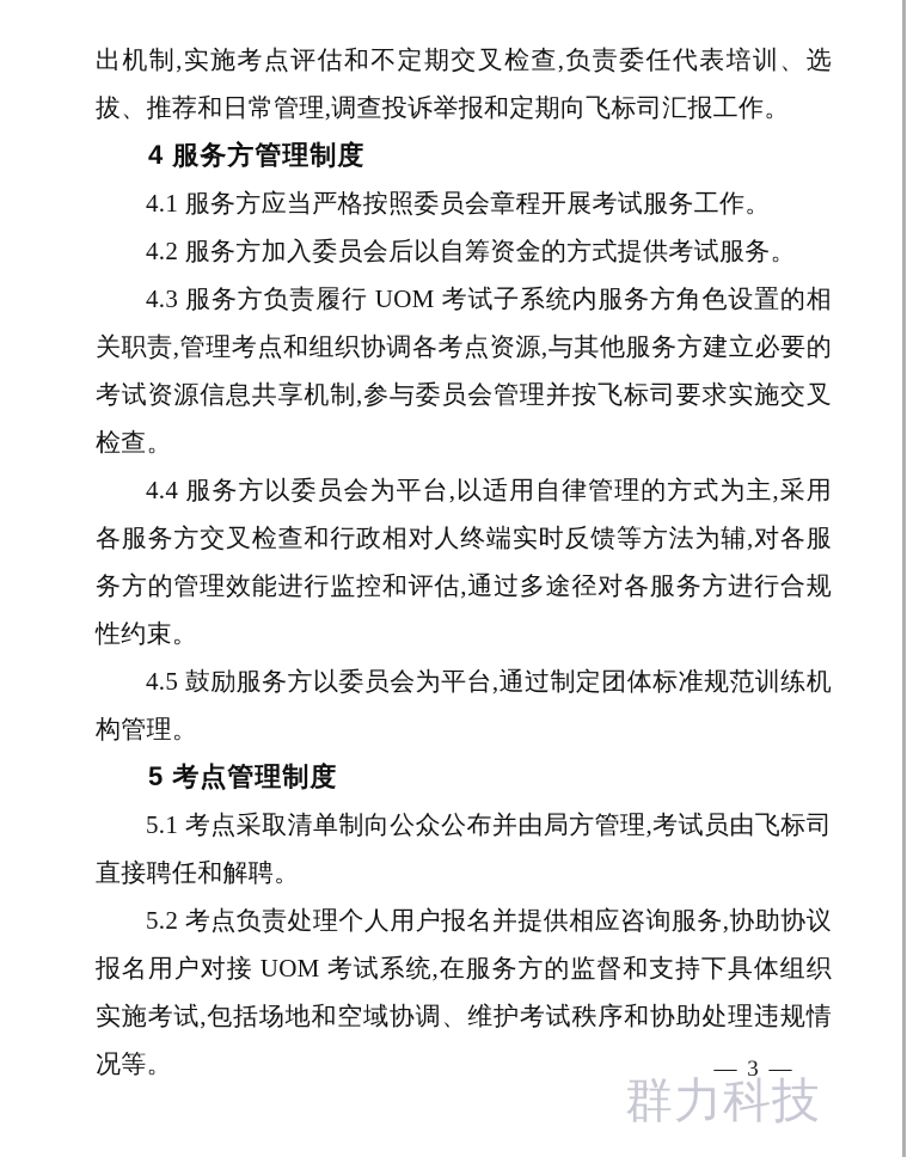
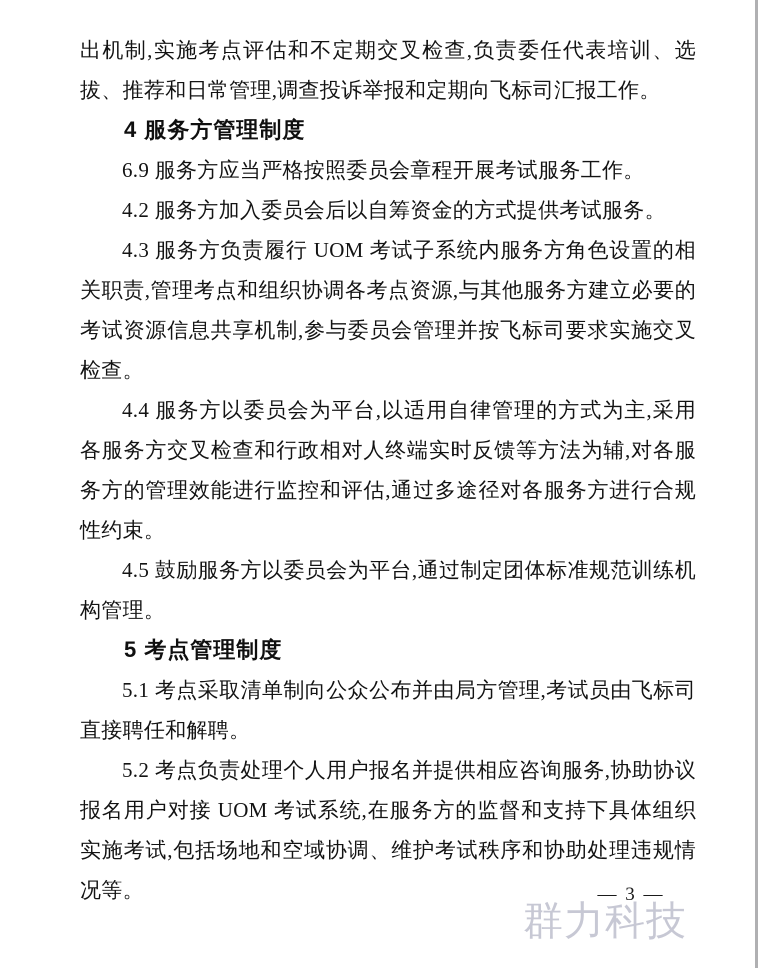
  出机制,实施考点评估和不定期交叉检查,负责委任代表培训、选拔、推荐和日常管理,调查投诉举报和定期向飞标司汇报工作。
  4 服务方管理制度
- 4.1 服务方应当严格按照委员会章程开展考试服务工作。
+ 6.9 服务方应当严格按照委员会章程开展考试服务工作。
  4.2 服务方加入委员会后以自筹资金的方式提供考试服务。
  4.3 服务方负责履行 UOM 考试子系统内服务方角色设置的相关职责,管理考点和组织协调各考点资源,与其他服务方建立必要的考试资源信息共享机制,参与委员会管理并按飞标司要求实施交叉检查。
  4.4 服务方以委员会为平台,以适用自律管理的方式为主,采用各服务方交叉检查和行政相对人终端实时反馈等方法为辅,对各服务方的管理效能进行监控和评估,通过多途径对各服务方进行合规性约束。
  4.5 鼓励服务方以委员会为平台,通过制定团体标准规范训练机构管理。
  5 考点管理制度
  5.1 考点采取清单制向公众公布并由局方管理,考试员由飞标司直接聘任和解聘。
  5.2 考点负责处理个人用户报名并提供相应咨询服务,协助协议报名用户对接 UOM 考试系统,在服务方的监督和支持下具体组织实施考试,包括场地和空域协调、维护考试秩序和协助处理违规情况等。
  — 3 —
  群力科技
